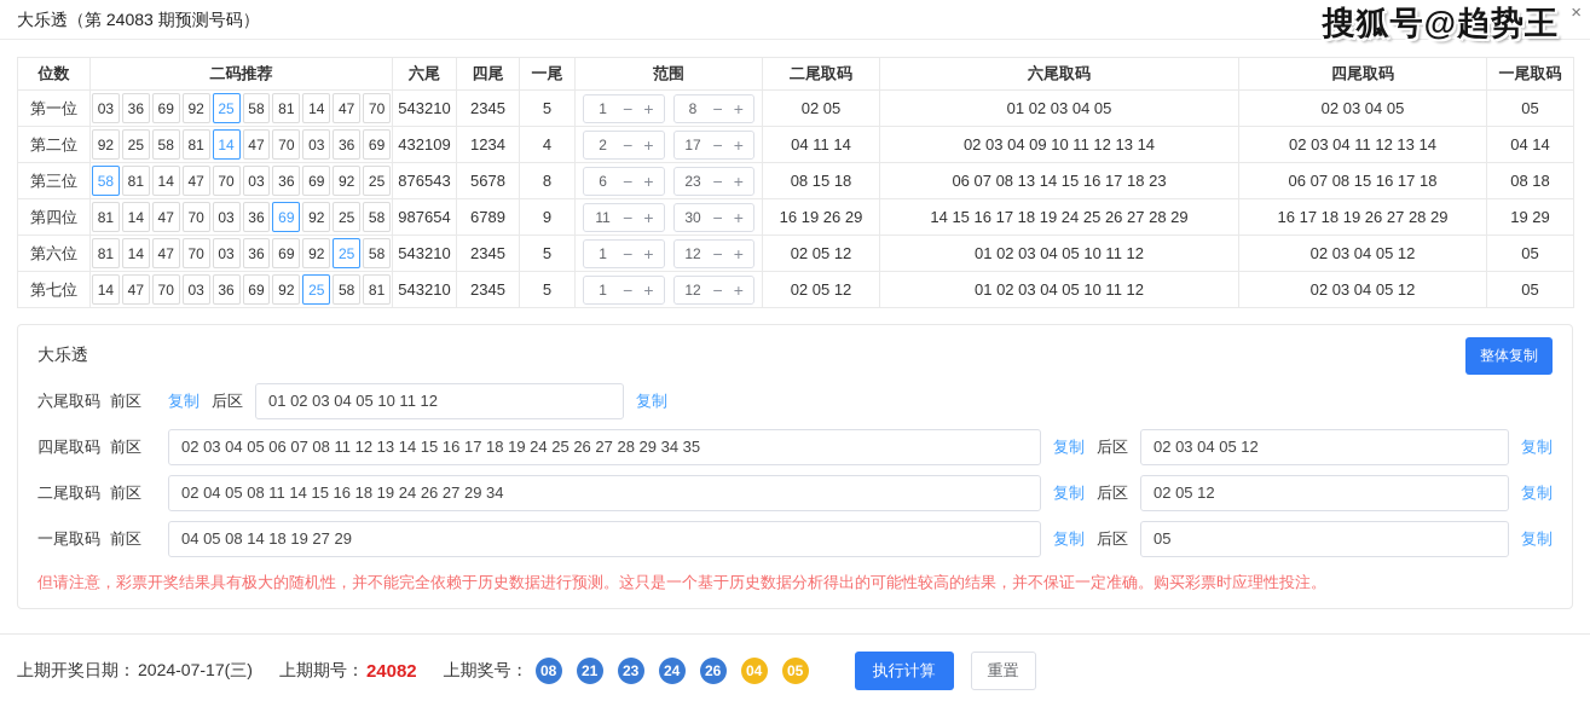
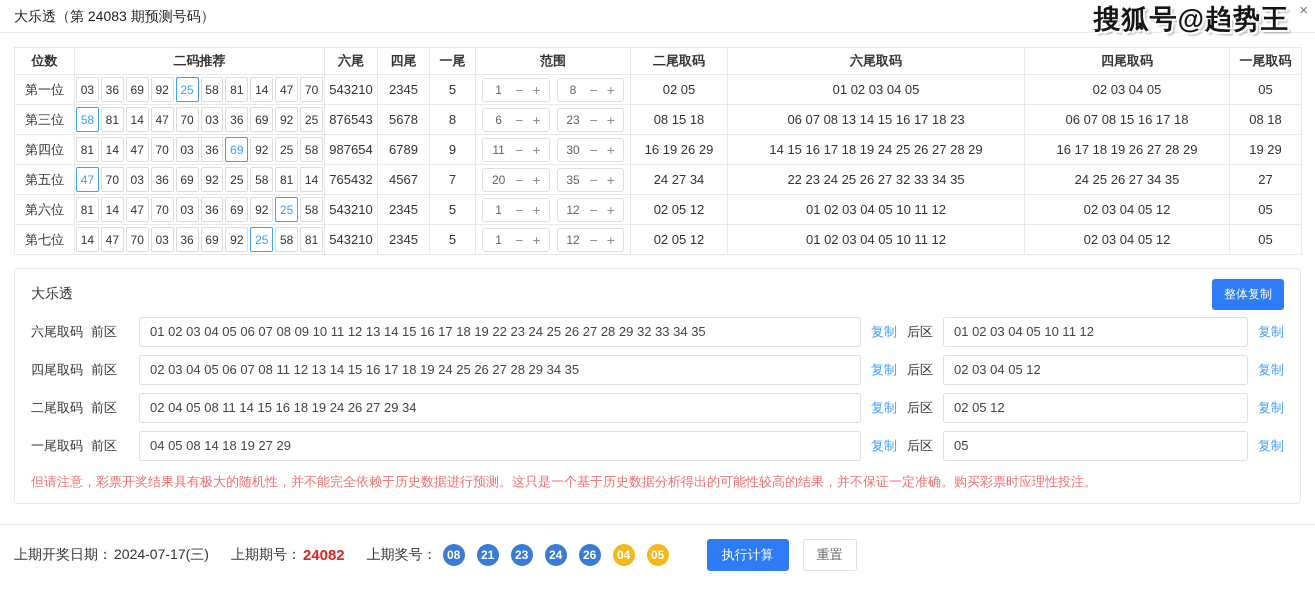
  大乐透（第 24083 期预测号码）
  搜狐号@趋势王
  ×
  位数	二码推荐	六尾	四尾	一尾	范围	二尾取码	六尾取码	四尾取码	一尾取码
  第一位	03 36 69 92 25 58 81 14 47 70	543210	2345	5	1 − + 8 − +	02 05	01 02 03 04 05	02 03 04 05	05
- 第二位	92 25 58 81 14 47 70 03 36 69	432109	1234	4	2 − + 17 − +	04 11 14	02 03 04 09 10 11 12 13 14	02 03 04 11 12 13 14	04 14
  第三位	58 81 14 47 70 03 36 69 92 25	876543	5678	8	6 − + 23 − +	08 15 18	06 07 08 13 14 15 16 17 18 23	06 07 08 15 16 17 18	08 18
  第四位	81 14 47 70 03 36 69 92 25 58	987654	6789	9	11 − + 30 − +	16 19 26 29	14 15 16 17 18 19 24 25 26 27 28 29	16 17 18 19 26 27 28 29	19 29
+ 第五位	47 70 03 36 69 92 25 58 81 14	765432	4567	7	20 − + 35 − +	24 27 34	22 23 24 25 26 27 32 33 34 35	24 25 26 27 34 35	27
  第六位	81 14 47 70 03 36 69 92 25 58	543210	2345	5	1 − + 12 − +	02 05 12	01 02 03 04 05 10 11 12	02 03 04 05 12	05
  第七位	14 47 70 03 36 69 92 25 58 81	543210	2345	5	1 − + 12 − +	02 05 12	01 02 03 04 05 10 11 12	02 03 04 05 12	05
  大乐透
  整体复制
  六尾取码
  前区
+ 01 02 03 04 05 06 07 08 09 10 11 12 13 14 15 16 17 18 19 22 23 24 25 26 27 28 29 32 33 34 35
  复制
  后区
  01 02 03 04 05 10 11 12
  复制
  四尾取码
  前区
  02 03 04 05 06 07 08 11 12 13 14 15 16 17 18 19 24 25 26 27 28 29 34 35
  复制
  后区
  02 03 04 05 12
  复制
  二尾取码
  前区
  02 04 05 08 11 14 15 16 18 19 24 26 27 29 34
  复制
  后区
  02 05 12
  复制
  一尾取码
  前区
  04 05 08 14 18 19 27 29
  复制
  后区
  05
  复制
  但请注意，彩票开奖结果具有极大的随机性，并不能完全依赖于历史数据进行预测。这只是一个基于历史数据分析得出的可能性较高的结果，并不保证一定准确。购买彩票时应理性投注。
  上期开奖日期：
  2024-07-17(三)
  上期期号：
  24082
  上期奖号：
  08
  21
  23
  24
  26
  04
  05
  执行计算
  重置
